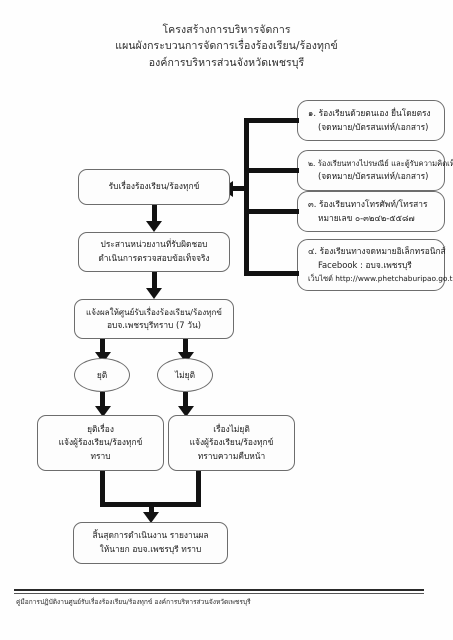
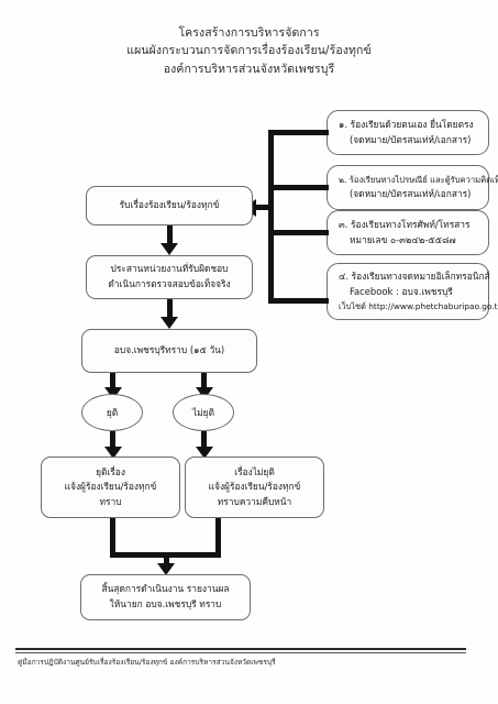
  โครงสร้างการบริหารจัดการ
  แผนผังกระบวนการจัดการเรื่องร้องเรียน/ร้องทุกข์
  องค์การบริหารส่วนจังหวัดเพชรบุรี
  ๑. ร้องเรียนด้วยตนเอง ยื่นโดยตรง
  (จดหมาย/บัตรสนเท่ห์/เอกสาร)
  ๒. ร้องเรียนทางไปรษณีย์ และตู้รับความคิดเห็
  (จดหมาย/บัตรสนเท่ห์/เอกสาร)
  ๓. ร้องเรียนทางโทรศัพท์/โทรสาร
  หมายเลข ๐-๓๒๔๒-๕๕๘๗
  ๔. ร้องเรียนทางจดหมายอิเล็กทรอนิกส์
  Facebook : อบจ.เพชรบุรี
  เว็บไซต์ http://www.phetchaburipao.go.t
  รับเรื่องร้องเรียน/ร้องทุกข์
  ประสานหน่วยงานที่รับผิดชอบ
  ดำเนินการตรวจสอบข้อเท็จจริง
- แจ้งผลให้ศูนย์รับเรื่องร้องเรียน/ร้องทุกข์
- อบจ.เพชรบุรีทราบ (7 วัน)
+ อบจ.เพชรบุรีทราบ (๑๕ วัน)
  ยุติ
  ไม่ยุติ
  ยุติเรื่อง
  แจ้งผู้ร้องเรียน/ร้องทุกข์
  ทราบ
  เรื่องไม่ยุติ
  แจ้งผู้ร้องเรียน/ร้องทุกข์
  ทราบความคืบหน้า
  สิ้นสุดการดำเนินงาน รายงานผล
  ให้นายก อบจ.เพชรบุรี ทราบ
  คู่มือการปฏิบัติงานศูนย์รับเรื่องร้องเรียน/ร้องทุกข์ องค์การบริหารส่วนจังหวัดเพชรบุรี
